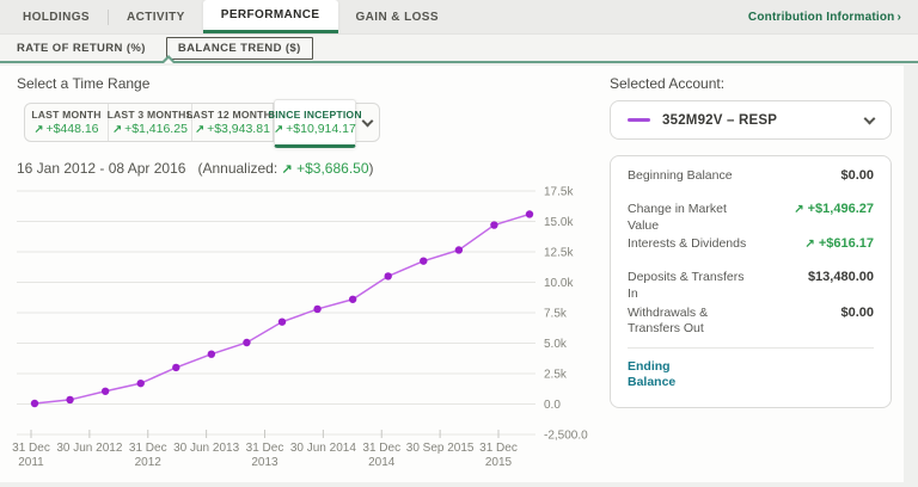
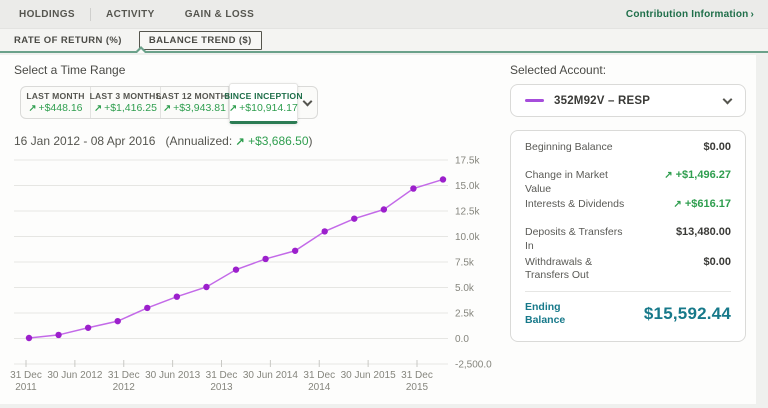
  HOLDINGS
  ACTIVITY
- PERFORMANCE
  GAIN & LOSS
  Contribution Information ›
  RATE OF RETURN (%)
  BALANCE TREND ($)
  Select a Time Range
  LAST MONTH
  ↗ +$448.16
  LAST 3 MONTHS
  ↗ +$1,416.25
  LAST 12 MONTH
  ↗ +$3,943.81
  SINCE INCEPTION
  ↗ +$10,914.17
  16 Jan 2012 - 08 Apr 2016 (Annualized: ↗ +$3,686.50)
  17.5k
  15.0k
  12.5k
  10.0k
  7.5k
  5.0k
  2.5k
  0.0
  -2,500.0
  31 Dec 2011
  30 Jun 2012
  31 Dec 2012
  30 Jun 2013
  31 Dec 2013
  30 Jun 2014
  31 Dec 2014
- 30 Sep 2015
+ 30 Jun 2015
  31 Dec 2015
  Selected Account:
  352M92V – RESP
  Beginning Balance
  $0.00
  Change in Market Value
  ↗ +$1,496.27
  Interests & Dividends
  ↗ +$616.17
  Deposits & Transfers In
  $13,480.00
  Withdrawals & Transfers Out
  $0.00
  Ending Balance
+ $15,592.44
